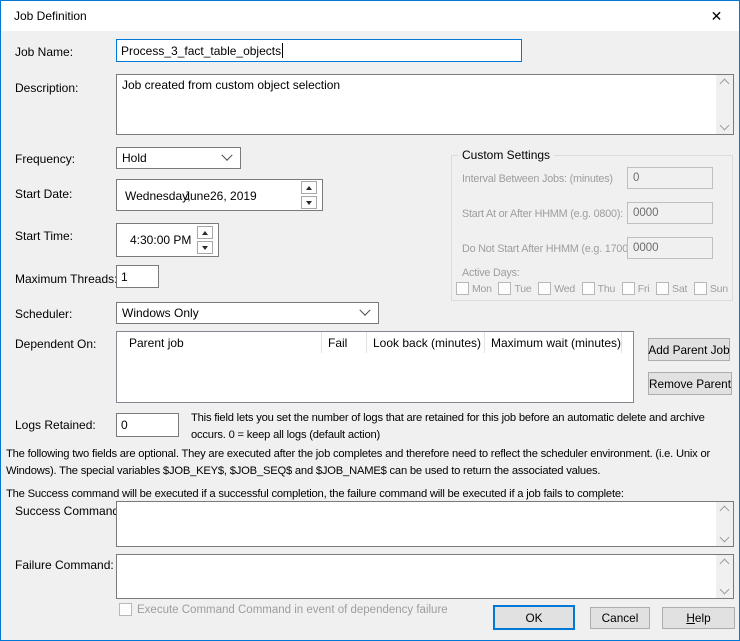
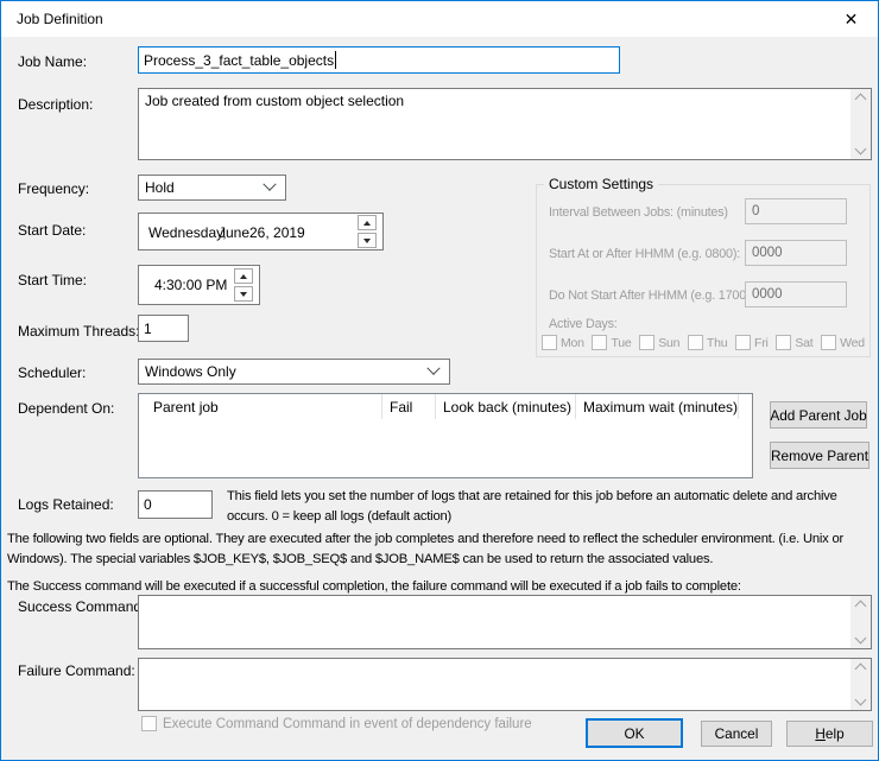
  Job Definition
  ✕
  Job Name:
  Process_3_fact_table_objects
  Description:
  Job created from custom object selection
  Frequency:
  Hold
  Custom Settings
  Interval Between Jobs: (minutes)
  0
  Start At or After HHMM (e.g. 0800):
  0000
  Do Not Start After HHMM (e.g. 1700
  0000
  Active Days:
  Mon
  Tue
- Wed
+ Sun
  Thu
  Fri
  Sat
- Sun
+ Wed
  Start Date:
  Wednesday,
  June
  26, 2019
  Start Time:
  4:30:00 PM
  Maximum Threads
  1
  Scheduler:
  Windows Only
  Dependent On:
  Parent job
  Fail
  Look back (minutes)
  Maximum wait (minutes)
  Add Parent Job
  Remove Parent
  Logs Retained:
  0
  This field lets you set the number of logs that are retained for this job before an automatic delete and archive occurs. 0 = keep all logs (default action)
  The following two fields are optional. They are executed after the job completes and therefore need to reflect the scheduler environment. (i.e. Unix or Windows). The special variables $JOB_KEY$, $JOB_SEQ$ and $JOB_NAME$ can be used to return the associated values.
  The Success command will be executed if a successful completion, the failure command will be executed if a job fails to complete:
  Success Comman
  Failure Command:
  Execute Command Command in event of dependency failure
  OK
  Cancel
  H
  elp
